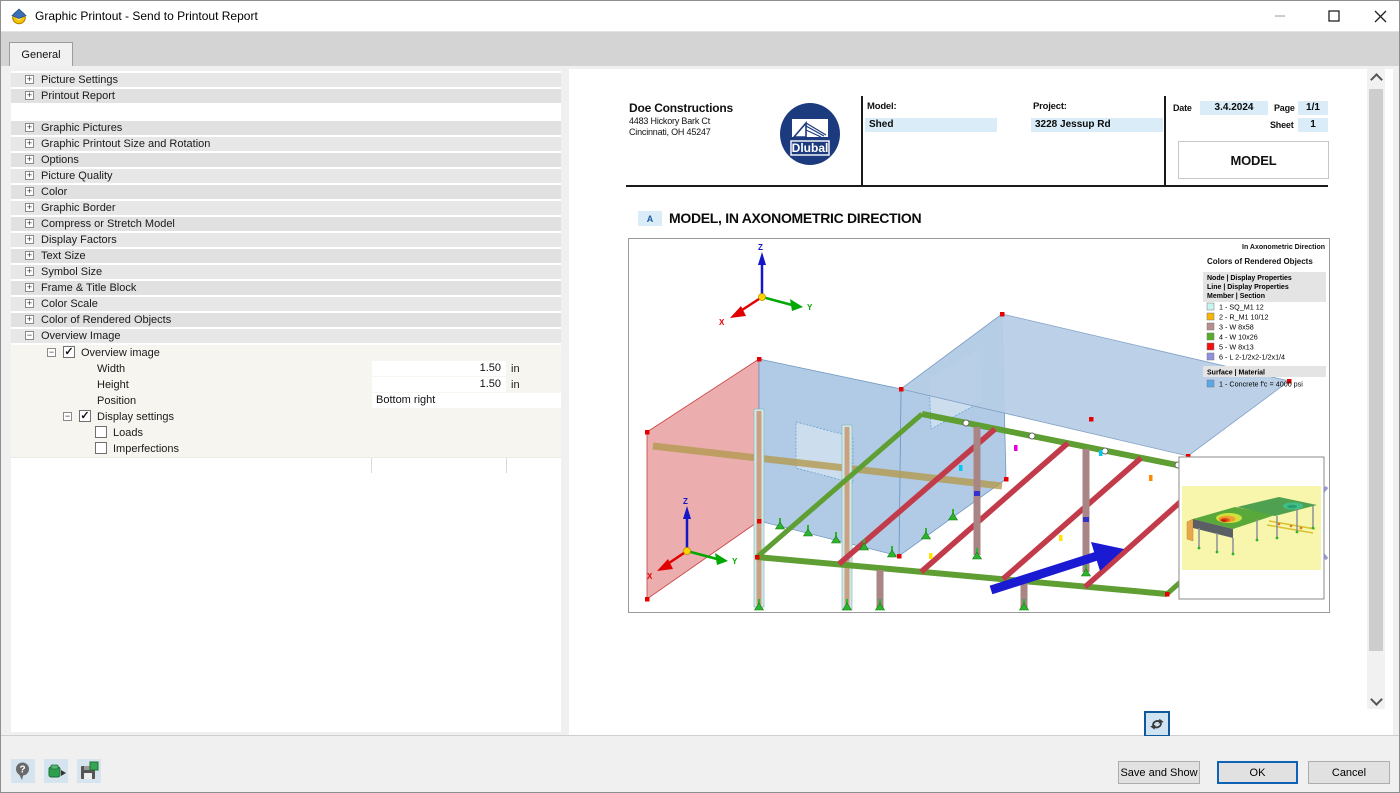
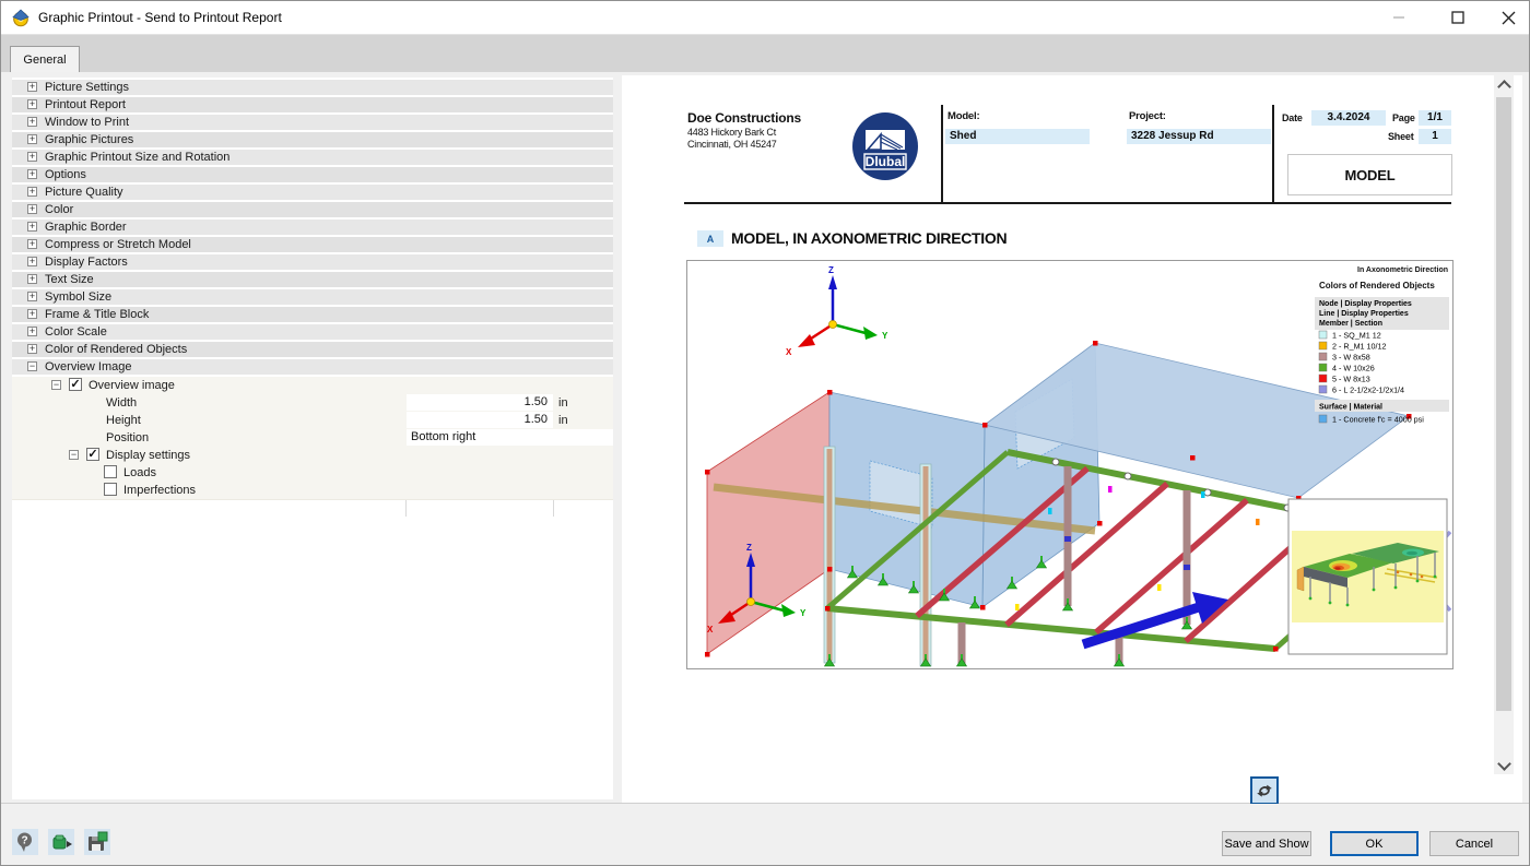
  Graphic Printout - Send to Printout Report
  General
  Picture Settings
  Printout Report
+ Window to Print
  Graphic Pictures
  Graphic Printout Size and Rotation
  Options
  Picture Quality
  Color
  Graphic Border
  Compress or Stretch Model
  Display Factors
  Text Size
  Symbol Size
  Frame & Title Block
  Color Scale
  Color of Rendered Objects
  Overview Image
  Overview image
  Width
  1.50
  in
  Height
  1.50
  in
  Position
  Bottom right
  Display settings
  Loads
  Imperfections
  Doe Constructions
  4483 Hickory Bark Ct
  Cincinnati, OH 45247
  Dlubal
  Model:
  Shed
  Project:
  3228 Jessup Rd
  Date
  3.4.2024
  Page
  1/1
  Sheet
  1
  MODEL
  A
  MODEL, IN AXONOMETRIC DIRECTION
  Z
  Y
  X
  Z
  Y
  X
  Colors of Rendered Objects
  1 - SQ_M1 12
  2 - R_M1 10/12
  3 - W 8x58
  4 - W 10x26
  5 - W 8x13
  6 - L 2-1/2x2-1/2x1/4
  1 - Concrete f'c = 4000 psi
  ?
  Save and Show
  OK
  Cancel
